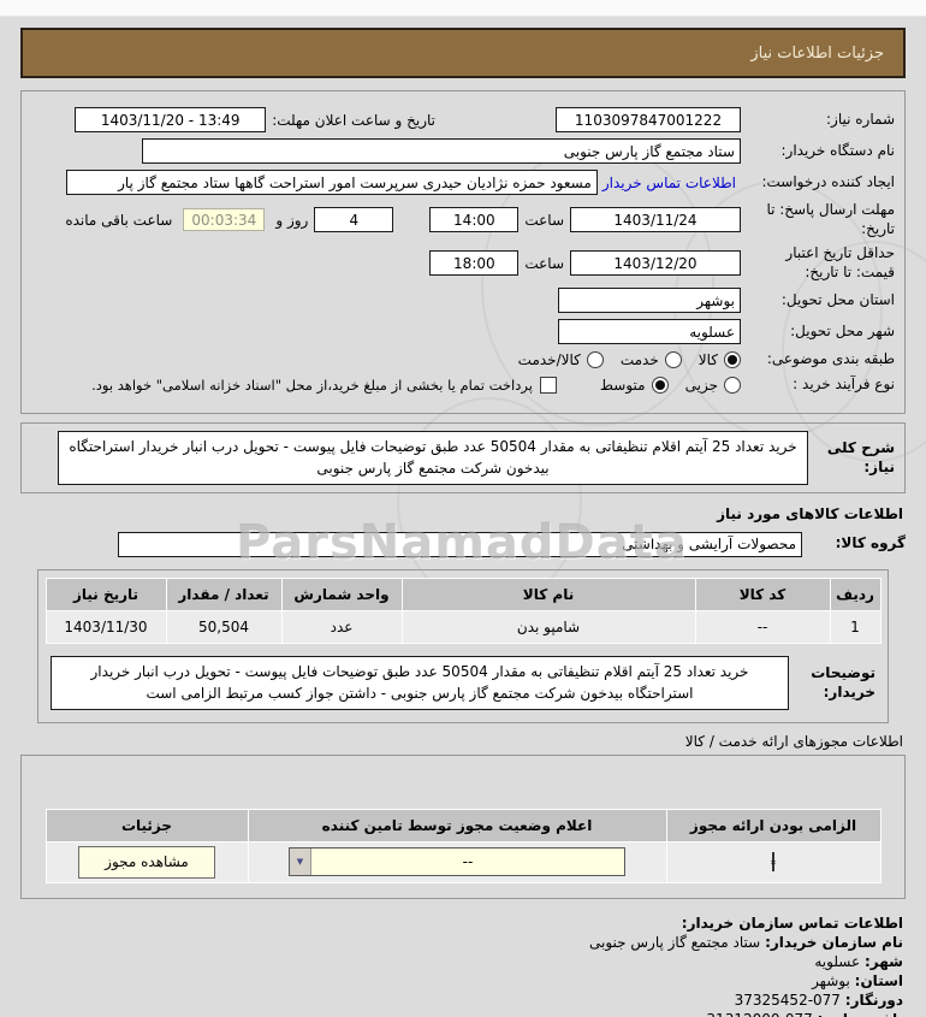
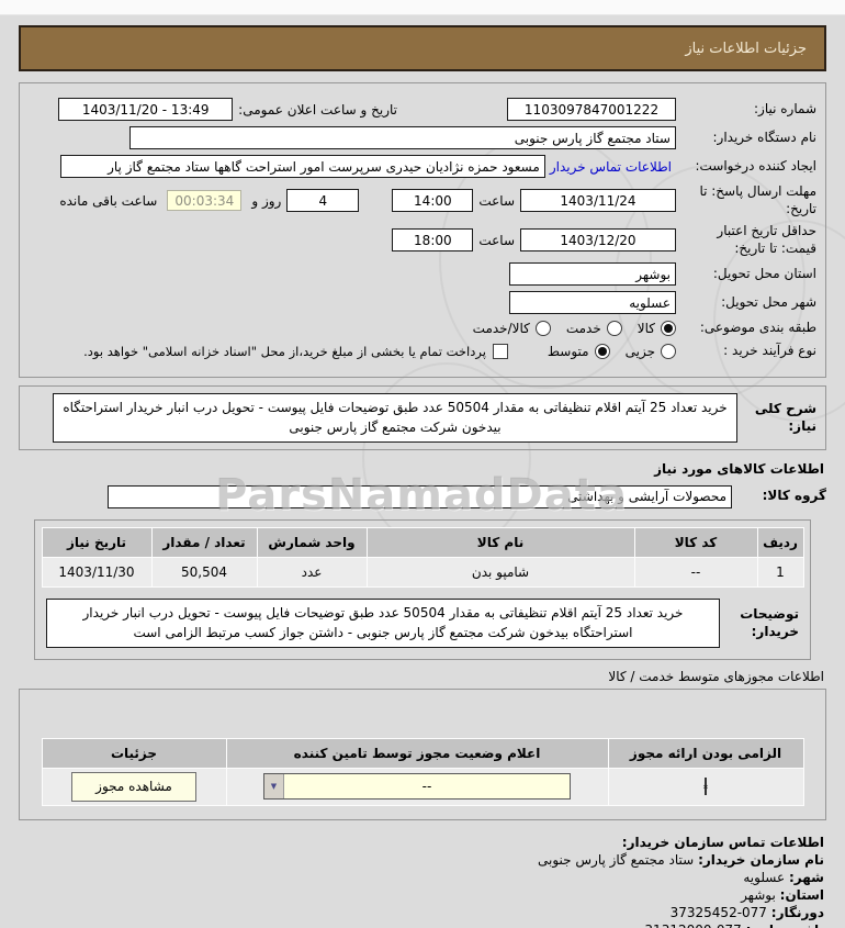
  ParsNamadData
  جزئیات اطلاعات نیاز
  شماره نیاز:
  1103097847001222
- تاریخ و ساعت اعلان مهلت:
+ تاریخ و ساعت اعلان عمومی:
  1403/11/20 - 13:49
  نام دستگاه خریدار:
  ایجاد کننده درخواست:
  اطلاعات تماس خریدار
  مهلت ارسال پاسخ: تا تاریخ:
  1403/11/24
  ساعت
  14:00
  4
  روز و
  00:03:34
  ساعت باقی مانده
  حداقل تاریخ اعتبار قیمت: تا تاریخ:
  1403/12/20
  ساعت
  18:00
  استان محل تحویل:
  شهر محل تحویل:
  طبقه بندی موضوعی:
  کالا
  خدمت
  کالا/خدمت
  نوع فرآیند خرید :
  جزیی
  متوسط
  پرداخت تمام یا بخشی از مبلغ خرید،از محل "اسناد خزانه اسلامی" خواهد بود.
  شرح کلی نیاز:
  خرید تعداد 25 آیتم اقلام تنظیفاتی به مقدار 50504 عدد طبق توضیحات فایل پیوست - تحویل درب انبار خریدار استراحتگاه بیدخون شرکت مجتمع گاز پارس جنوبی
  اطلاعات کالاهای مورد نیاز
  گروه کالا:
  ردیف	کد کالا	نام کالا	واحد شمارش	تعداد / مقدار	تاریخ نیاز
  1	--	شامپو بدن	عدد	50,504	1403/11/30
  توضیحات خریدار:
  خرید تعداد 25 آیتم اقلام تنظیفاتی به مقدار 50504 عدد طبق توضیحات فایل پیوست - تحویل درب انبار خریدار استراحتگاه بیدخون شرکت مجتمع گاز پارس جنوبی - داشتن جواز کسب مرتبط الزامی است
- اطلاعات مجوزهای ارائه خدمت / کالا
+ اطلاعات مجوزهای متوسط خدمت / کالا
  الزامی بودن ارائه مجوز	اعلام وضعیت مجوز توسط تامین کننده	جزئیات
  	▼ --	مشاهده مجوز
  اطلاعات تماس سازمان خریدار:
  نام سازمان خریدار: ستاد مجتمع گاز پارس جنوبی
  شهر: عسلویه
  استان: بوشهر
  دورنگار: 37325452-077
